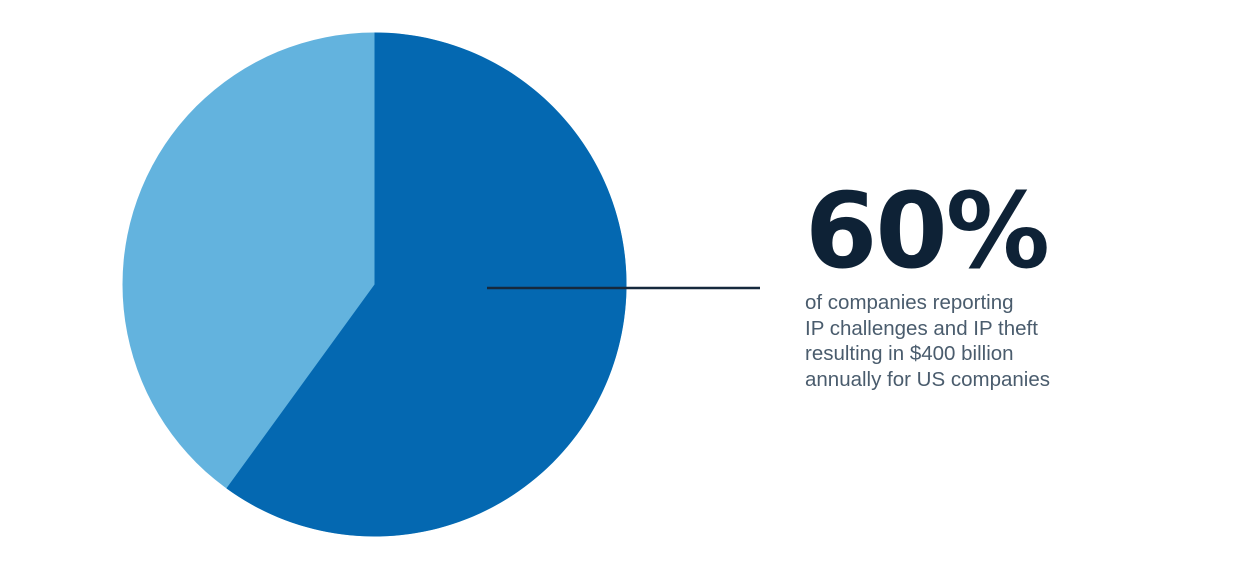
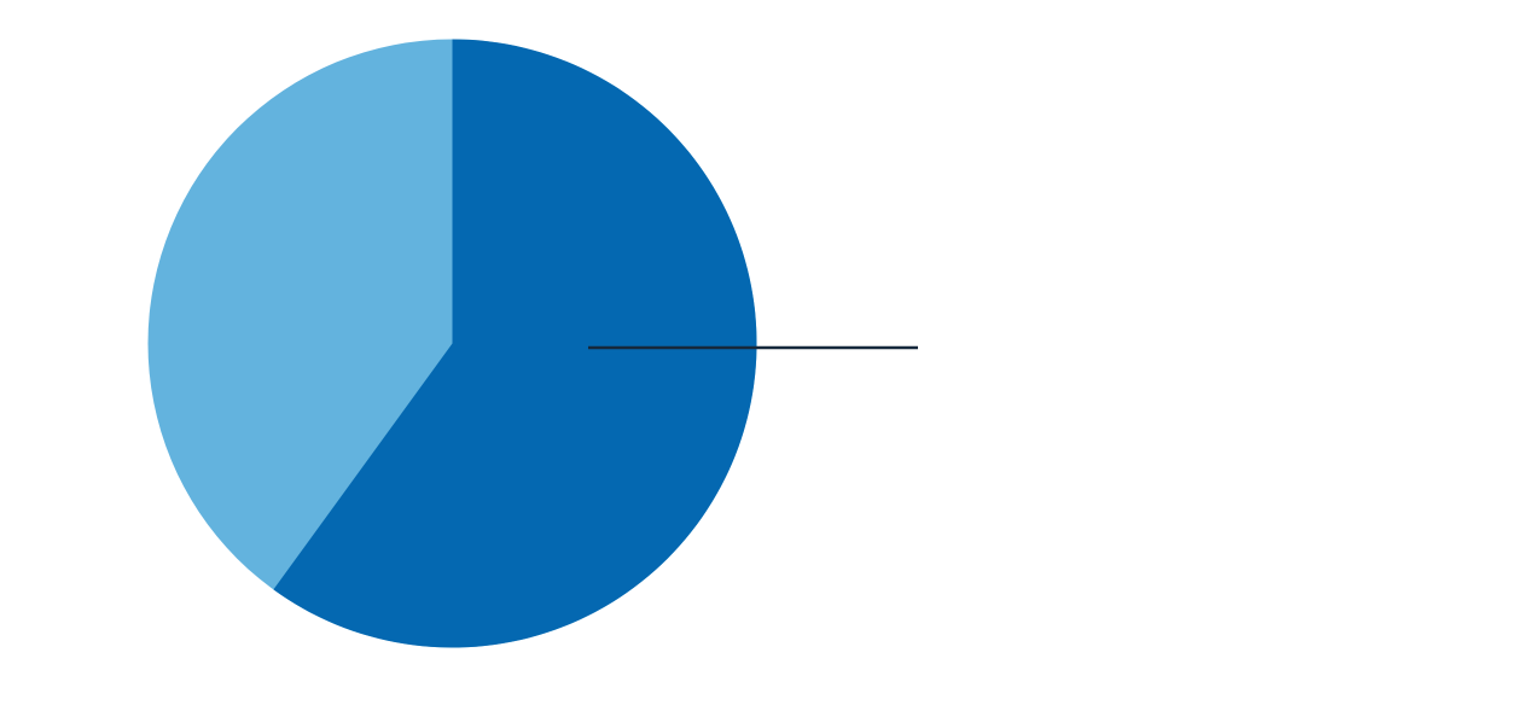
- 60%
- of companies reporting
- IP challenges and IP theft
- resulting in $400 billion
- annually for US companies
